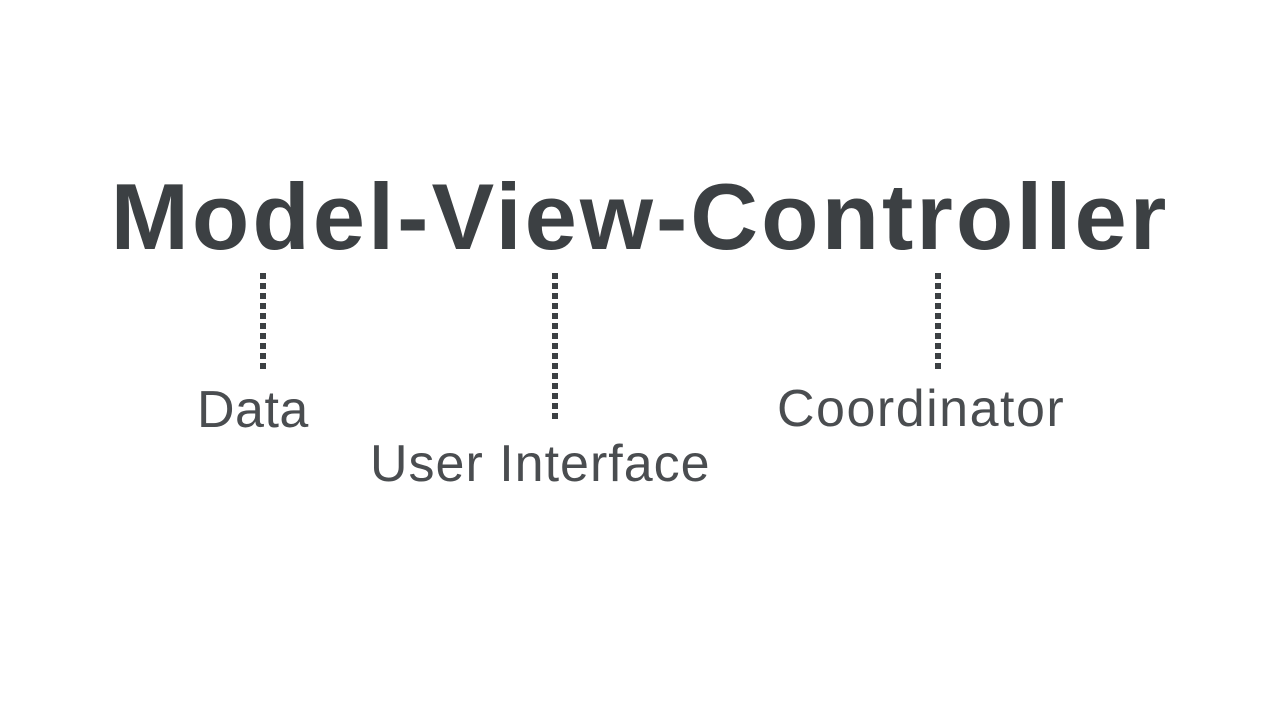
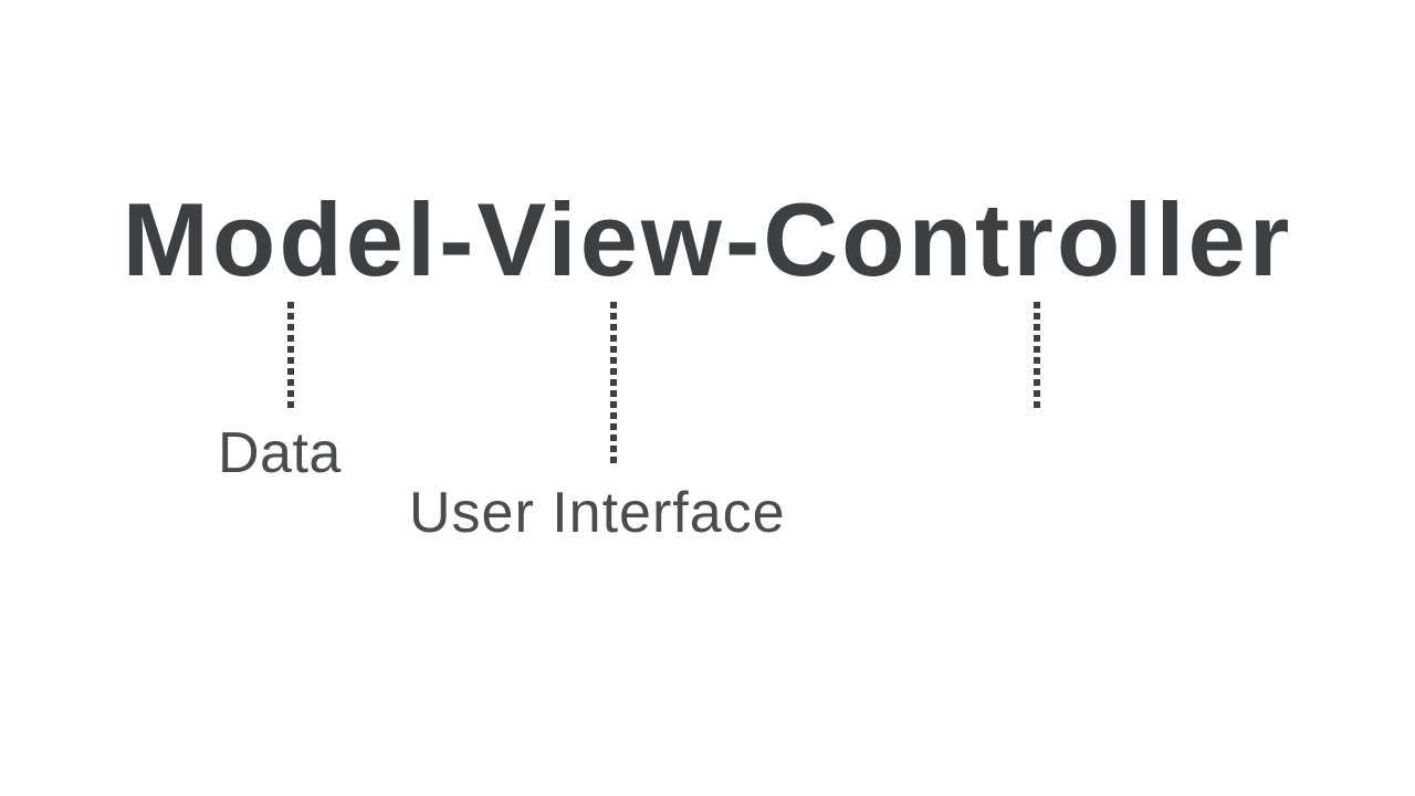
  Model-View-Controller
  Data
  User Interface
- Coordinator
